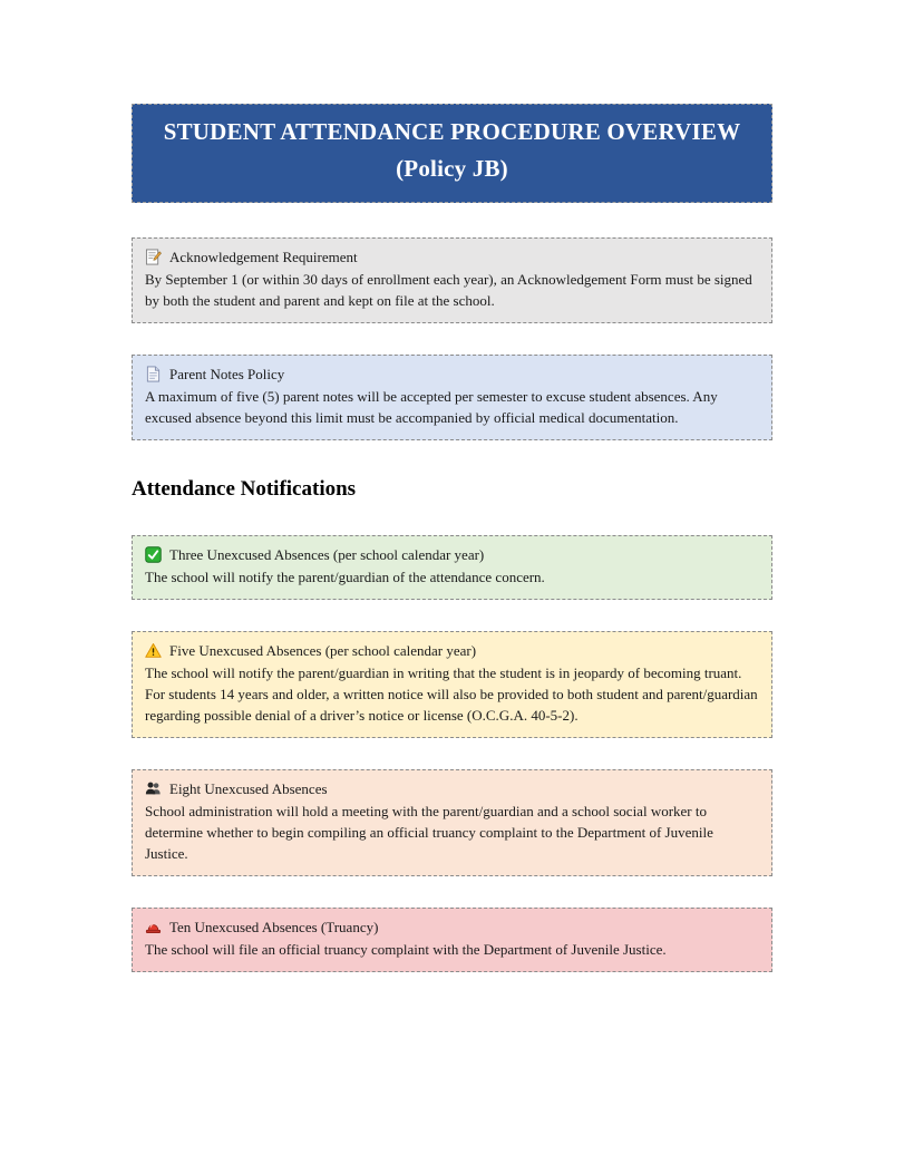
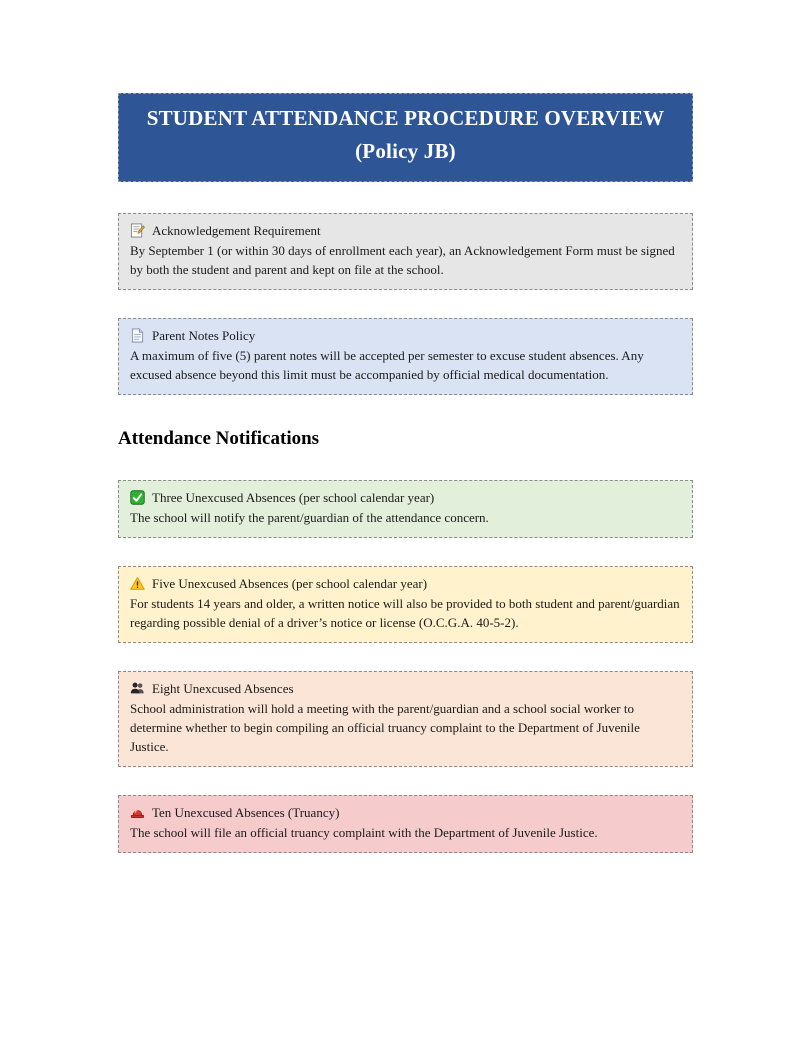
  STUDENT ATTENDANCE PROCEDURE OVERVIEW
  (Policy JB)
  Acknowledgement Requirement
  By September 1 (or within 30 days of enrollment each year), an Acknowledgement Form must be signed by both the student and parent and kept on file at the school.
  Parent Notes Policy
  A maximum of five (5) parent notes will be accepted per semester to excuse student absences. Any excused absence beyond this limit must be accompanied by official medical documentation.
  Attendance Notifications
  Three Unexcused Absences (per school calendar year)
  The school will notify the parent/guardian of the attendance concern.
  Five Unexcused Absences (per school calendar year)
- The school will notify the parent/guardian in writing that the student is in jeopardy of becoming truant.
  For students 14 years and older, a written notice will also be provided to both student and parent/guardian regarding possible denial of a driver’s notice or license (O.C.G.A. 40-5-2).
  Eight Unexcused Absences
  School administration will hold a meeting with the parent/guardian and a school social worker to determine whether to begin compiling an official truancy complaint to the Department of Juvenile Justice.
  Ten Unexcused Absences (Truancy)
  The school will file an official truancy complaint with the Department of Juvenile Justice.
